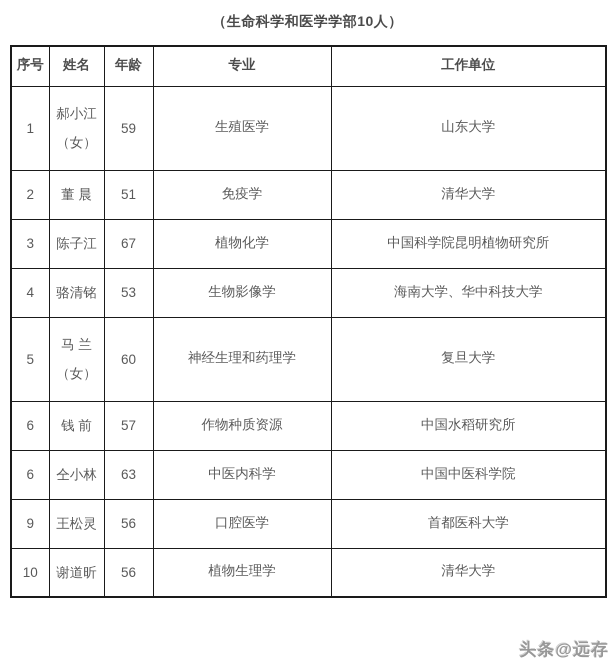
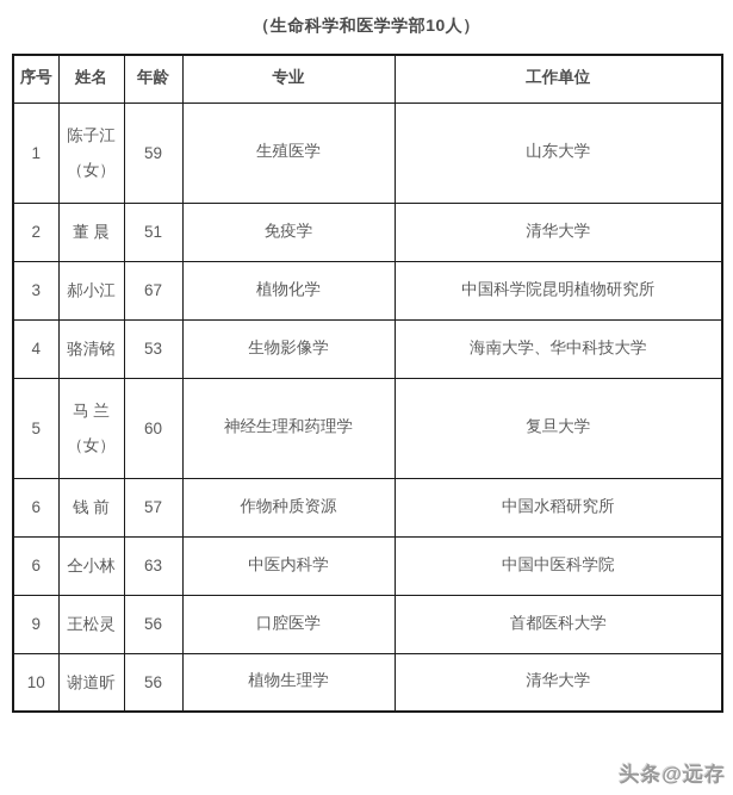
  （生命科学和医学学部10人）
  序号	姓名	年龄	专业	工作单位
- 1	郝小江（女）	59	生殖医学	山东大学
+ 1	陈子江（女）	59	生殖医学	山东大学
  2	董 晨	51	免疫学	清华大学
- 3	陈子江	67	植物化学	中国科学院昆明植物研究所
+ 3	郝小江	67	植物化学	中国科学院昆明植物研究所
  4	骆清铭	53	生物影像学	海南大学、华中科技大学
  5	马 兰（女）	60	神经生理和药理学	复旦大学
  6	钱 前	57	作物种质资源	中国水稻研究所
  6	仝小林	63	中医内科学	中国中医科学院
  9	王松灵	56	口腔医学	首都医科大学
  10	谢道昕	56	植物生理学	清华大学
  头条@远存
